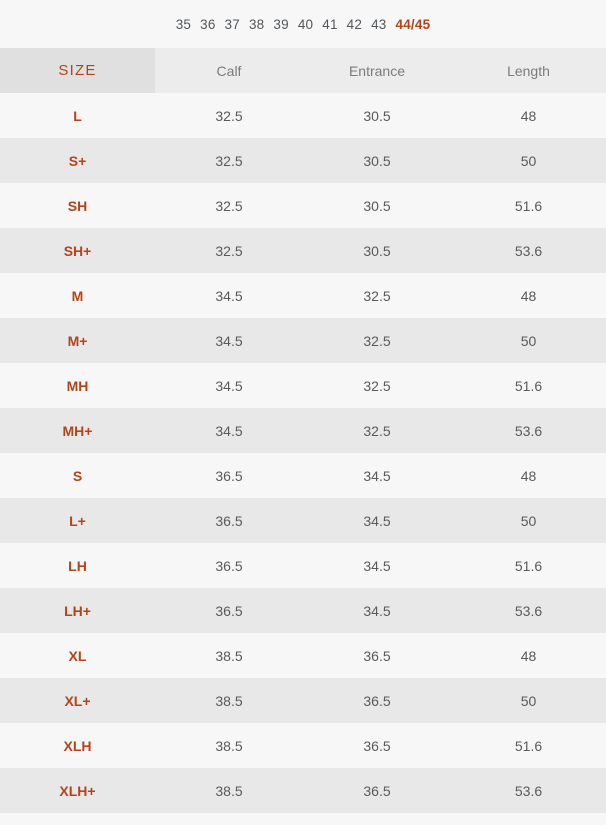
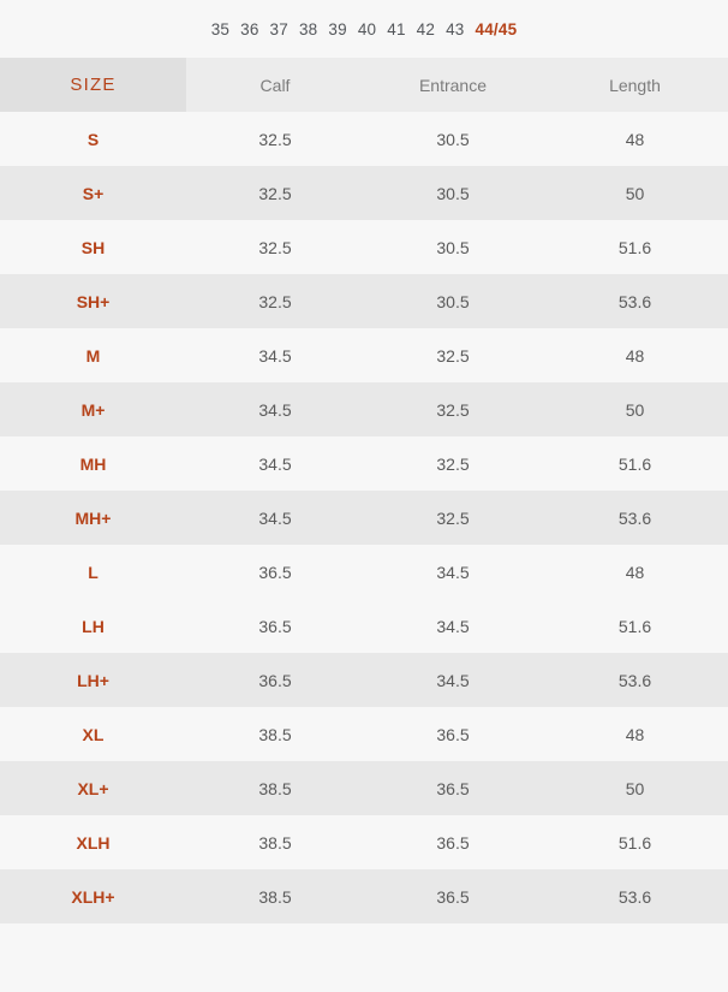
  35
  36
  37
  38
  39
  40
  41
  42
  43
  44/45
  SIZE	Calf	Entrance	Length
- L	32.5	30.5	48
+ S	32.5	30.5	48
  S+	32.5	30.5	50
  SH	32.5	30.5	51.6
  SH+	32.5	30.5	53.6
  M	34.5	32.5	48
  M+	34.5	32.5	50
  MH	34.5	32.5	51.6
  MH+	34.5	32.5	53.6
- S	36.5	34.5	48
+ L	36.5	34.5	48
- L+	36.5	34.5	50
  LH	36.5	34.5	51.6
  LH+	36.5	34.5	53.6
  XL	38.5	36.5	48
  XL+	38.5	36.5	50
  XLH	38.5	36.5	51.6
  XLH+	38.5	36.5	53.6
